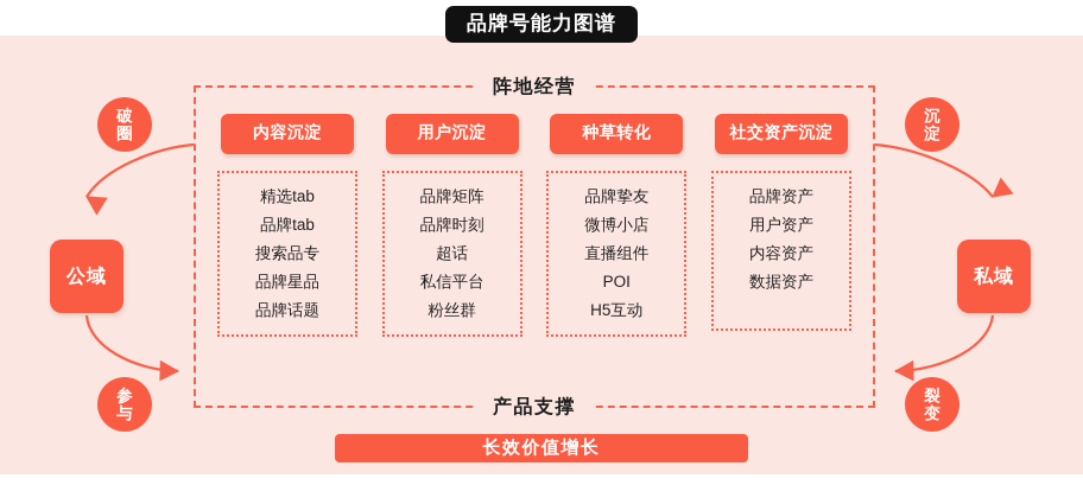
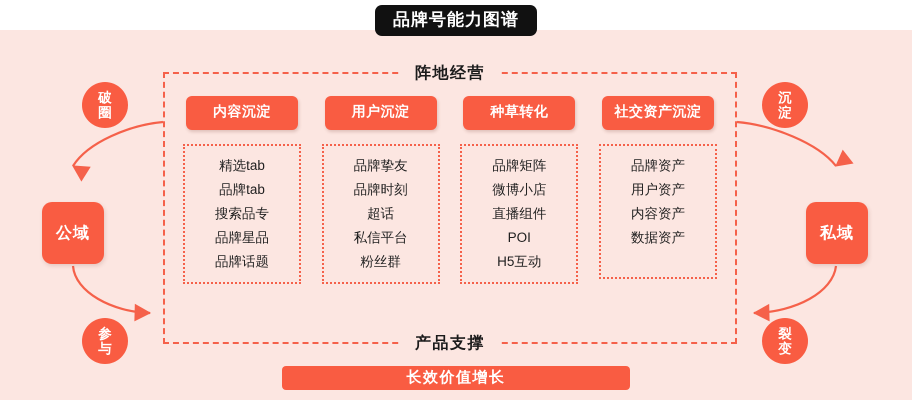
  品牌号能力图谱
  阵地经营
  产品支撑
  内容沉淀
  精选tab
  品牌tab
  搜索品专
  品牌星品
  品牌话题
  用户沉淀
- 品牌矩阵
+ 品牌挚友
  品牌时刻
  超话
  私信平台
  粉丝群
  种草转化
- 品牌挚友
+ 品牌矩阵
  微博小店
  直播组件
  POI
  H5互动
  社交资产沉淀
  品牌资产
  用户资产
  内容资产
  数据资产
  公域
  私域
  破
  圈
  参
  与
  沉
  淀
  裂
  变
  长效价值增长
